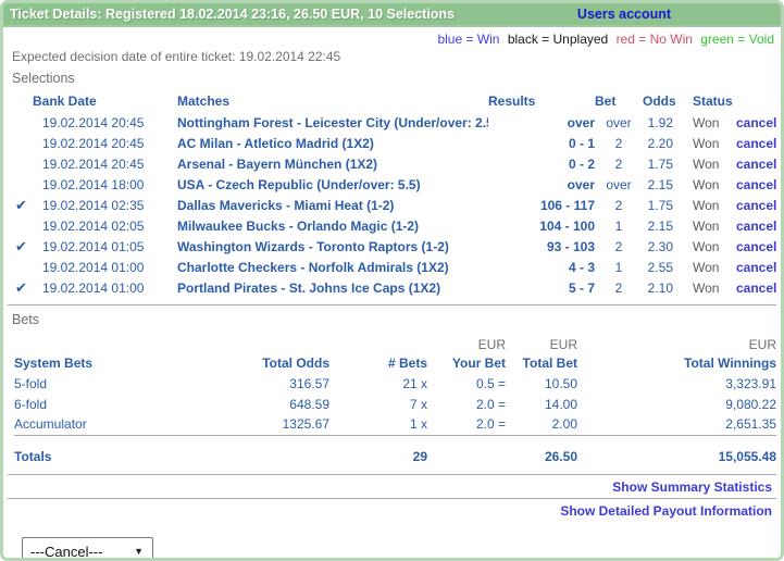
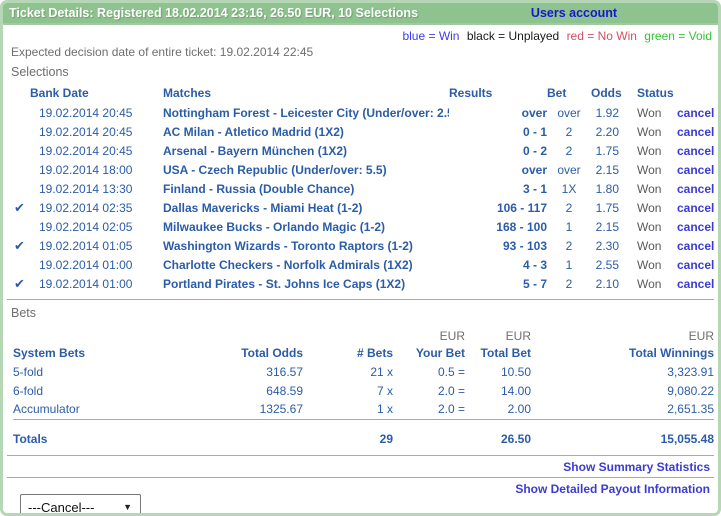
  Ticket Details: Registered 18.02.2014 23:16, 26.50 EUR, 10 Selections
  Users account
  blue = Win black = Unplayed red = No Win green = Void
  Expected decision date of entire ticket: 19.02.2014 22:45
  Selections
  Bank Date	Matches	Results	Bet	Odds	Status
  	19.02.2014 20:45	Nottingham Forest - Leicester City (Under/over: 2.	over	over	1.92	Won	cancel
  	19.02.2014 20:45	AC Milan - Atletico Madrid (1X2)	0 - 1	2	2.20	Won	cancel
  	19.02.2014 20:45	Arsenal - Bayern München (1X2)	0 - 2	2	1.75	Won	cancel
  	19.02.2014 18:00	USA - Czech Republic (Under/over: 5.5)	over	over	2.15	Won	cancel
+ 	19.02.2014 13:30	Finland - Russia (Double Chance)	3 - 1	1X	1.80	Won	cancel
  ✔	19.02.2014 02:35	Dallas Mavericks - Miami Heat (1-2)	106 - 117	2	1.75	Won	cancel
- 	19.02.2014 02:05	Milwaukee Bucks - Orlando Magic (1-2)	104 - 100	1	2.15	Won	cancel
+ 	19.02.2014 02:05	Milwaukee Bucks - Orlando Magic (1-2)	168 - 100	1	2.15	Won	cancel
  ✔	19.02.2014 01:05	Washington Wizards - Toronto Raptors (1-2)	93 - 103	2	2.30	Won	cancel
  	19.02.2014 01:00	Charlotte Checkers - Norfolk Admirals (1X2)	4 - 3	1	2.55	Won	cancel
  ✔	19.02.2014 01:00	Portland Pirates - St. Johns Ice Caps (1X2)	5 - 7	2	2.10	Won	cancel
  Bets
  			EUR	EUR	EUR
  System Bets	Total Odds	# Bets	Your Bet	Total Bet	Total Winnings
  5-fold	316.57	21 x	0.5 =	10.50	3,323.91
  6-fold	648.59	7 x	2.0 =	14.00	9,080.22
  Accumulator	1325.67	1 x	2.0 =	2.00	2,651.35
  Totals		29		26.50	15,055.48
  Show Summary Statistics
  Show Detailed Payout Information
  ---Cancel---
  ▼
